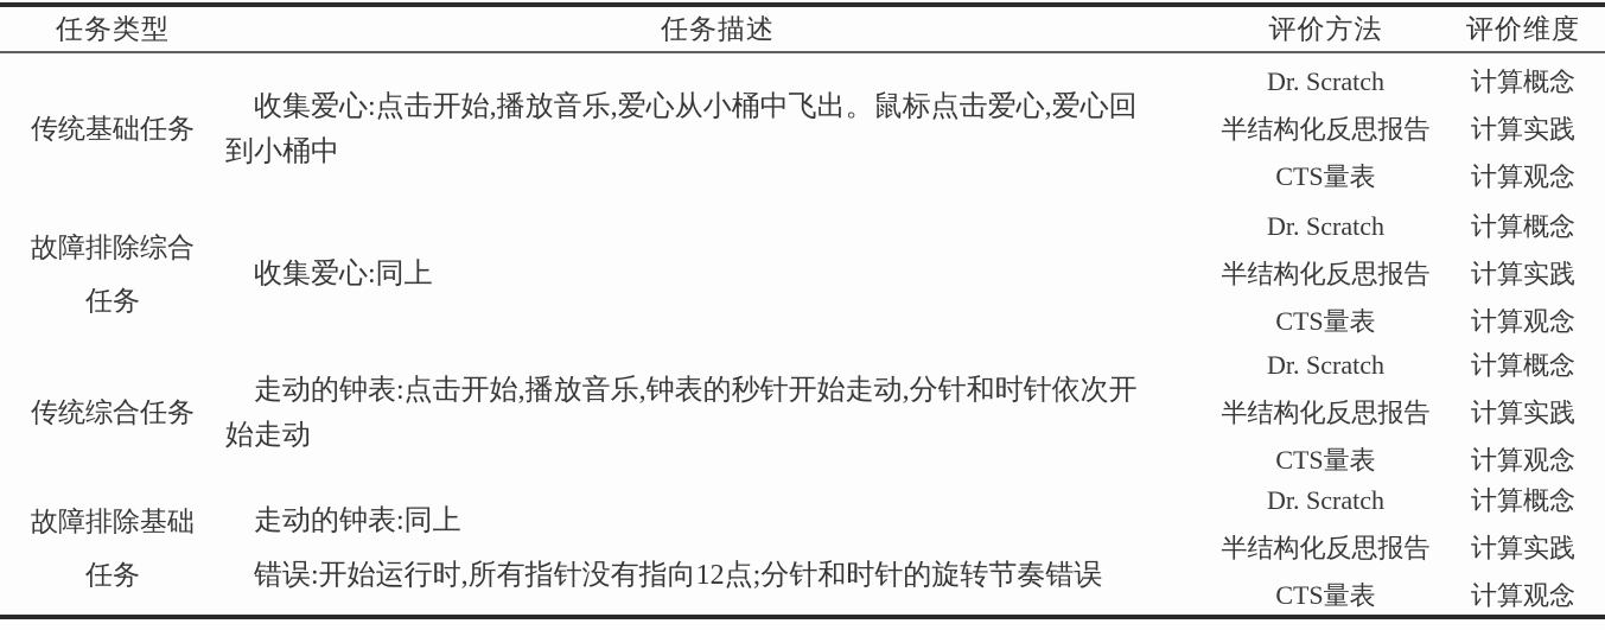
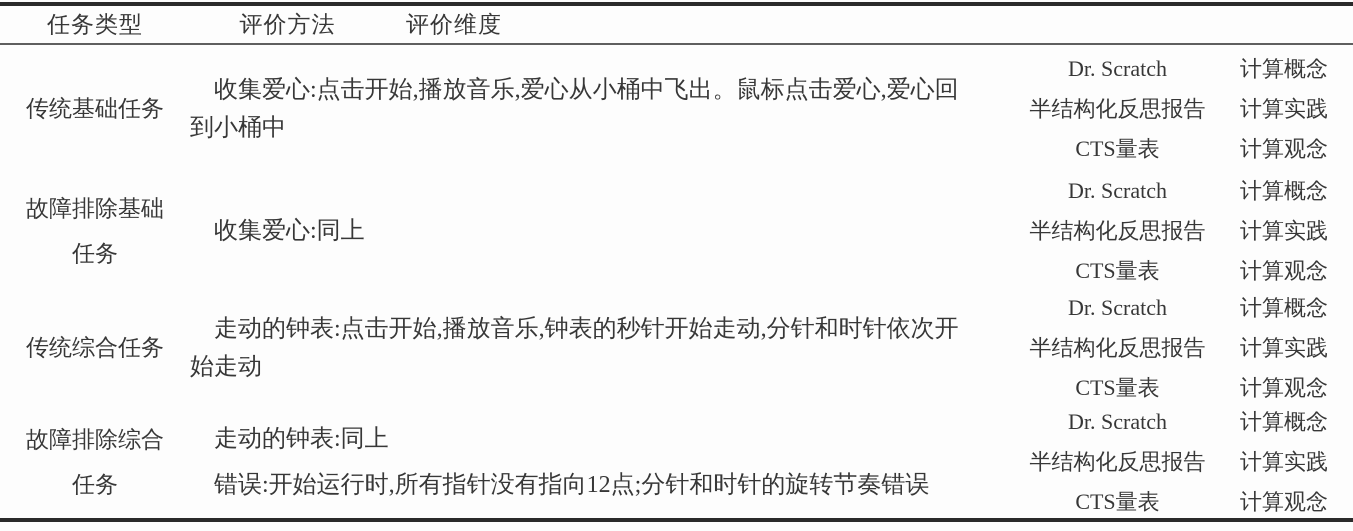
  任务类型
- 任务描述
  评价方法
  评价维度
  传统基础任务
  收集爱心:点击开始,播放音乐,爱心从小桶中飞出。鼠标点击爱心,爱心回到小桶中
  Dr. Scratch
  半结构化反思报告
  CTS量表
  计算概念
  计算实践
  计算观念
- 故障排除综合任务
+ 故障排除基础任务
  收集爱心:同上
  Dr. Scratch
  半结构化反思报告
  CTS量表
  计算概念
  计算实践
  计算观念
  传统综合任务
  走动的钟表:点击开始,播放音乐,钟表的秒针开始走动,分针和时针依次开始走动
  Dr. Scratch
  半结构化反思报告
  CTS量表
  计算概念
  计算实践
  计算观念
- 故障排除基础任务
+ 故障排除综合任务
  走动的钟表:同上
  错误:开始运行时,所有指针没有指向12点;分针和时针的旋转节奏错误
  Dr. Scratch
  半结构化反思报告
  CTS量表
  计算概念
  计算实践
  计算观念
